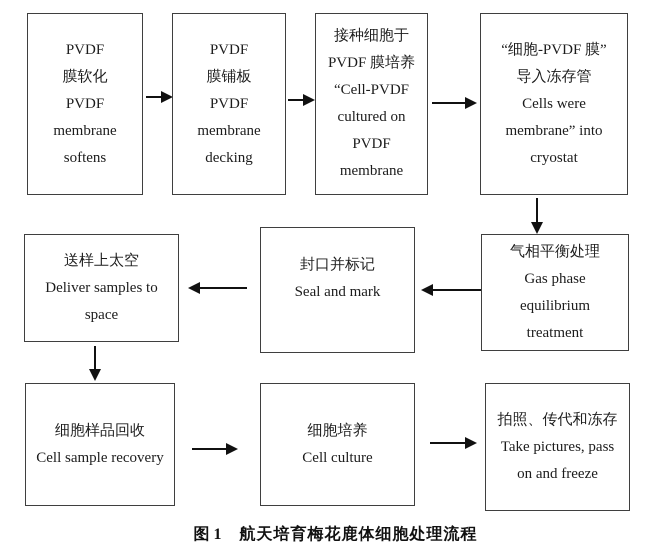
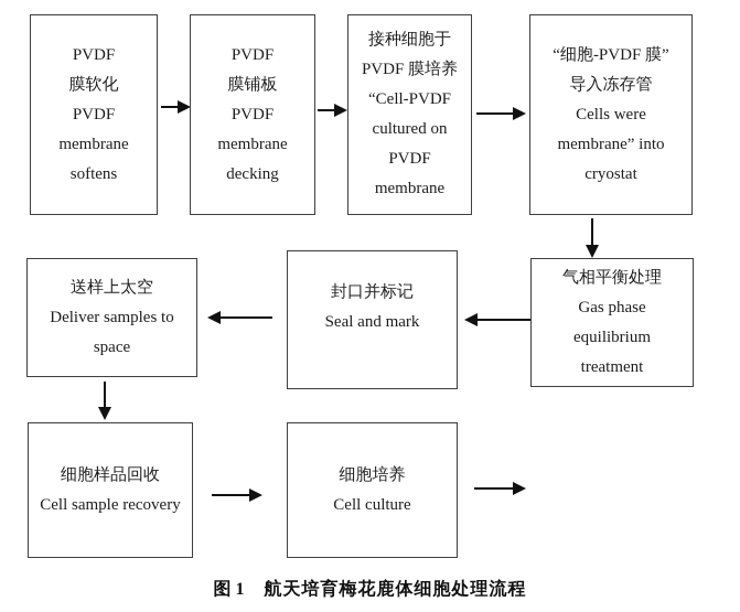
  PVDF
  膜软化
  PVDF
  membrane
  softens
  PVDF
  膜铺板
  PVDF
  membrane
  decking
  接种细胞于
  PVDF 膜培养
  “Cell-PVDF
  cultured on
  PVDF
  membrane
  “细胞-PVDF 膜”
  导入冻存管
  Cells were
  membrane” into
  cryostat
  气相平衡处理
  Gas phase
  equilibrium
  treatment
  封口并标记
  Seal and mark
  送样上太空
  Deliver samples to
  space
  细胞样品回收
  Cell sample recovery
  细胞培养
  Cell culture
- 拍照、传代和冻存
- Take pictures, pass
- on and freeze
  图 1 航天培育梅花鹿体细胞处理流程
